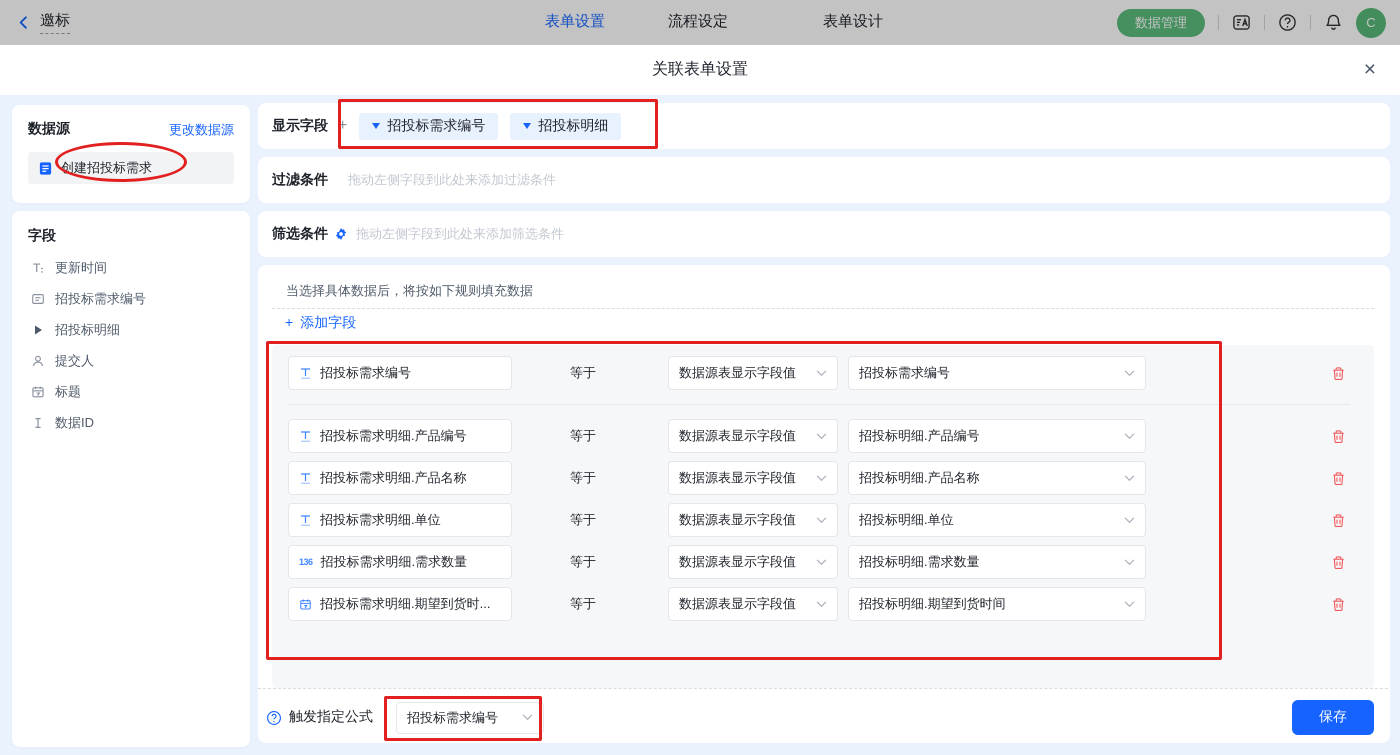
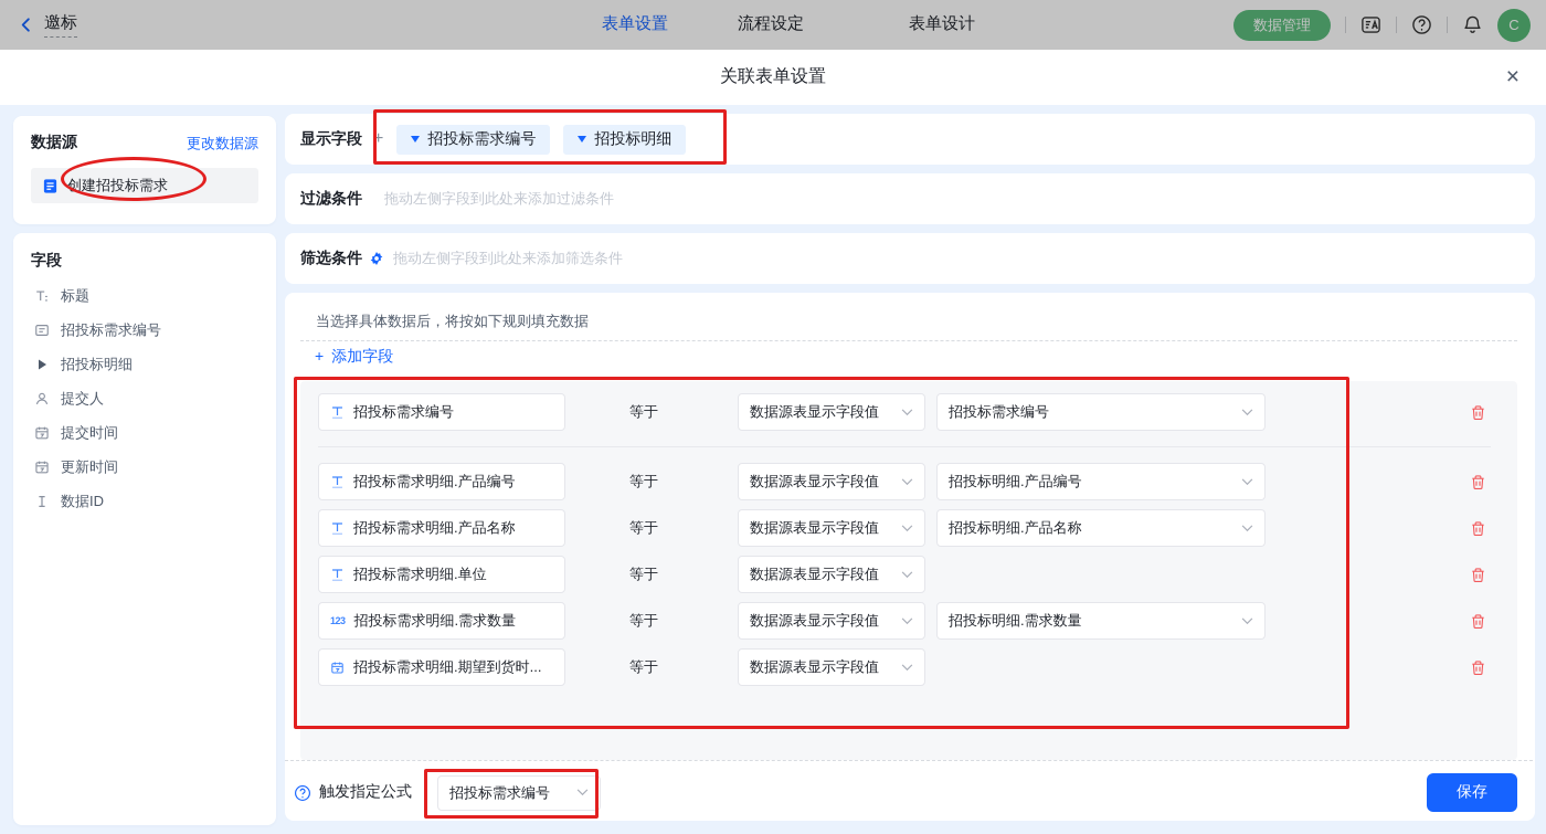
  邀标
  表单设置
  流程设定
  表单设计
  数据管理
  C
  关联表单设置
  ×
  数据源
  更改数据源
  创建招投标需求
  字段
- 更新时间
+ 标题
  招投标需求编号
  招投标明细
  提交人
+ 提交时间
- 标题
+ 更新时间
  数据ID
  显示字段
  +
  招投标需求编号
  招投标明细
  过滤条件
  拖动左侧字段到此处来添加过滤条件
  筛选条件
  拖动左侧字段到此处来添加筛选条件
  当选择具体数据后，将按如下规则填充数据
  + 添加字段
  招投标需求编号
  等于
  数据源表显示字段值
  招投标需求编号
  招投标需求明细.产品编号
  等于
  数据源表显示字段值
  招投标明细.产品编号
  招投标需求明细.产品名称
  等于
  数据源表显示字段值
  招投标明细.产品名称
  招投标需求明细.单位
  等于
  数据源表显示字段值
- 招投标明细.单位
- 136
+ 123
  招投标需求明细.需求数量
  等于
  数据源表显示字段值
  招投标明细.需求数量
  招投标需求明细.期望到货时...
  等于
  数据源表显示字段值
- 招投标明细.期望到货时间
  触发指定公式
  招投标需求编号
  保存
